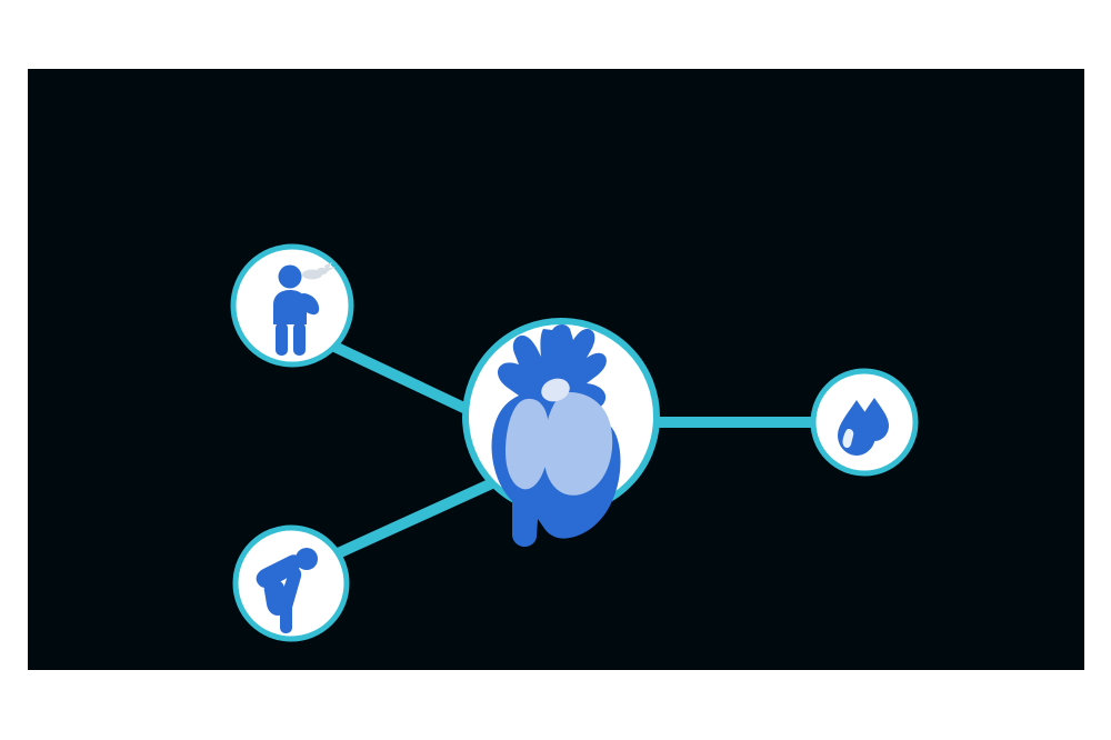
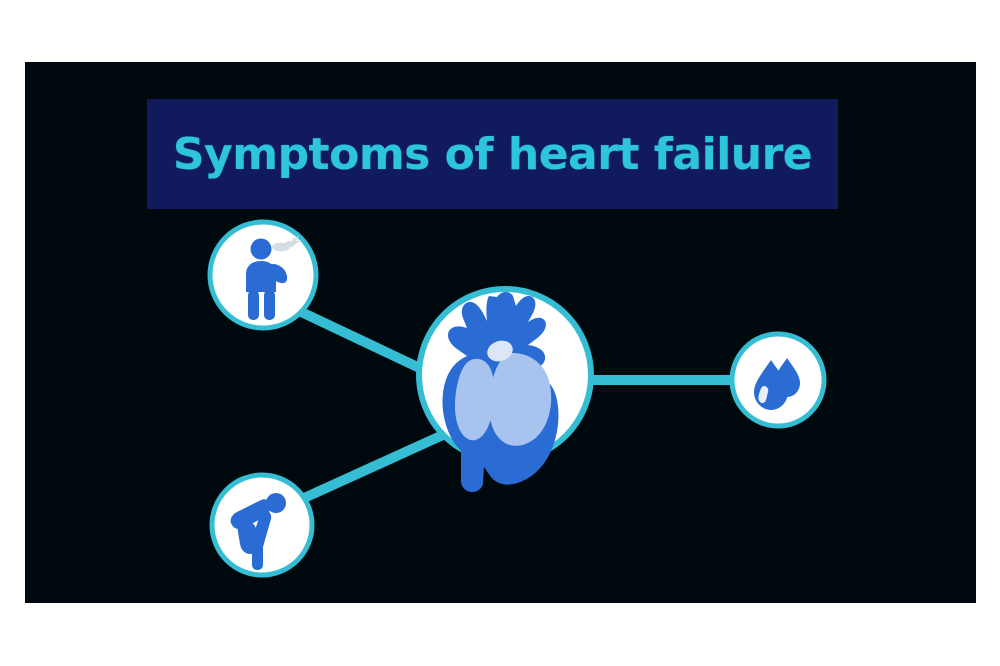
+ Symptoms of heart failure
